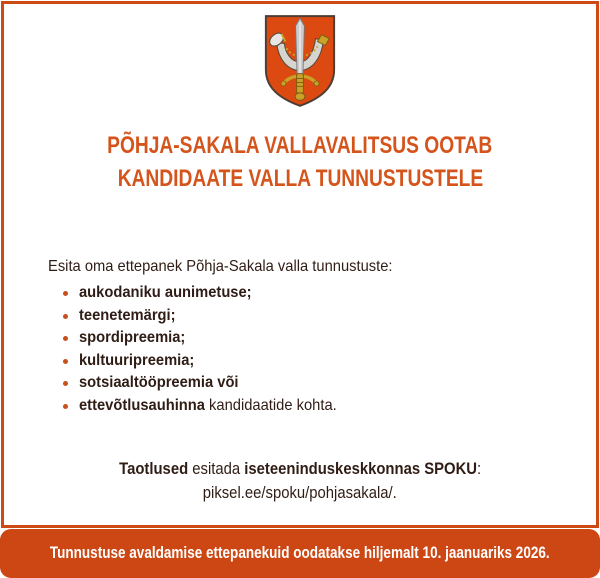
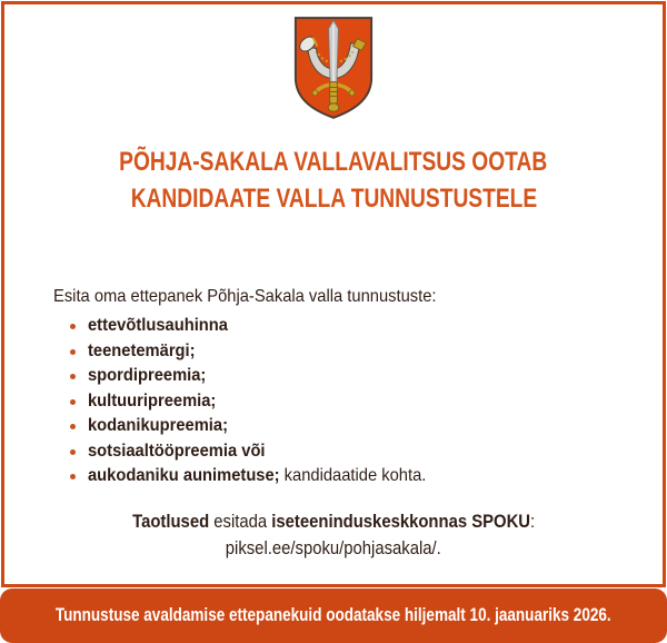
  PÕHJA-SAKALA VALLAVALITSUS OOTAB
  KANDIDAATE VALLA TUNNUSTUSTELE
  Esita oma ettepanek Põhja-Sakala valla tunnustuste:
- aukodaniku aunimetuse;
+ ettevõtlusauhinna
  teenetemärgi;
  spordipreemia;
  kultuuripreemia;
+ kodanikupreemia;
  sotsiaaltööpreemia või
- ettevõtlusauhinna kandidaatide kohta.
+ aukodaniku aunimetuse; kandidaatide kohta.
  Taotlused esitada iseteeninduskeskkonnas SPOKU:
  piksel.ee/spoku/pohjasakala/.
  Tunnustuse avaldamise ettepanekuid oodatakse hiljemalt 10. jaanuariks 2026.
